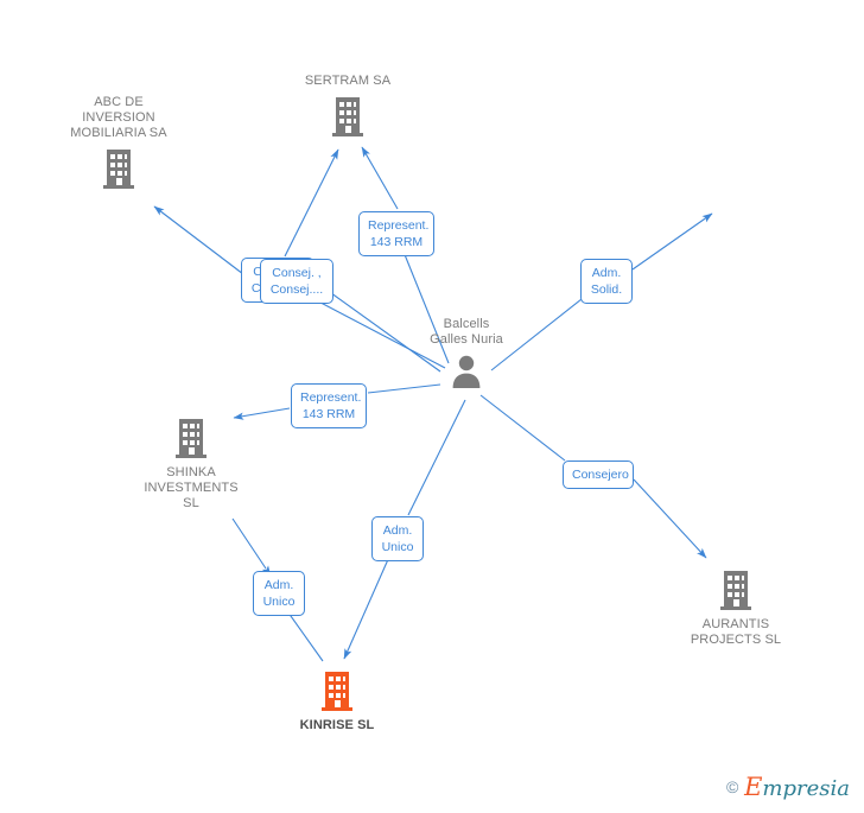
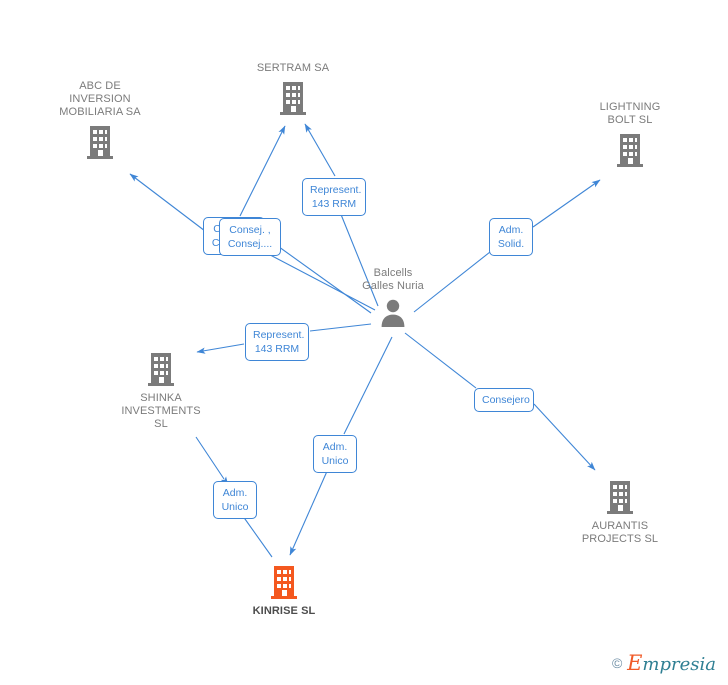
  ABC DE
  INVERSION
  MOBILIARIA SA
  SERTRAM SA
+ LIGHTNING
+ BOLT SL
  Balcells
  Galles Nuria
  SHINKA
  INVESTMENTS
  SL
  AURANTIS
  PROJECTS SL
  KINRISE SL
  Consej. ,
  Consej....
  Represent.
  143 RRM
  Adm.
  Solid.
  Represent.
  143 RRM
  Consejero
  Adm.
  Unico
  Adm.
  Unico
  © Empresia
